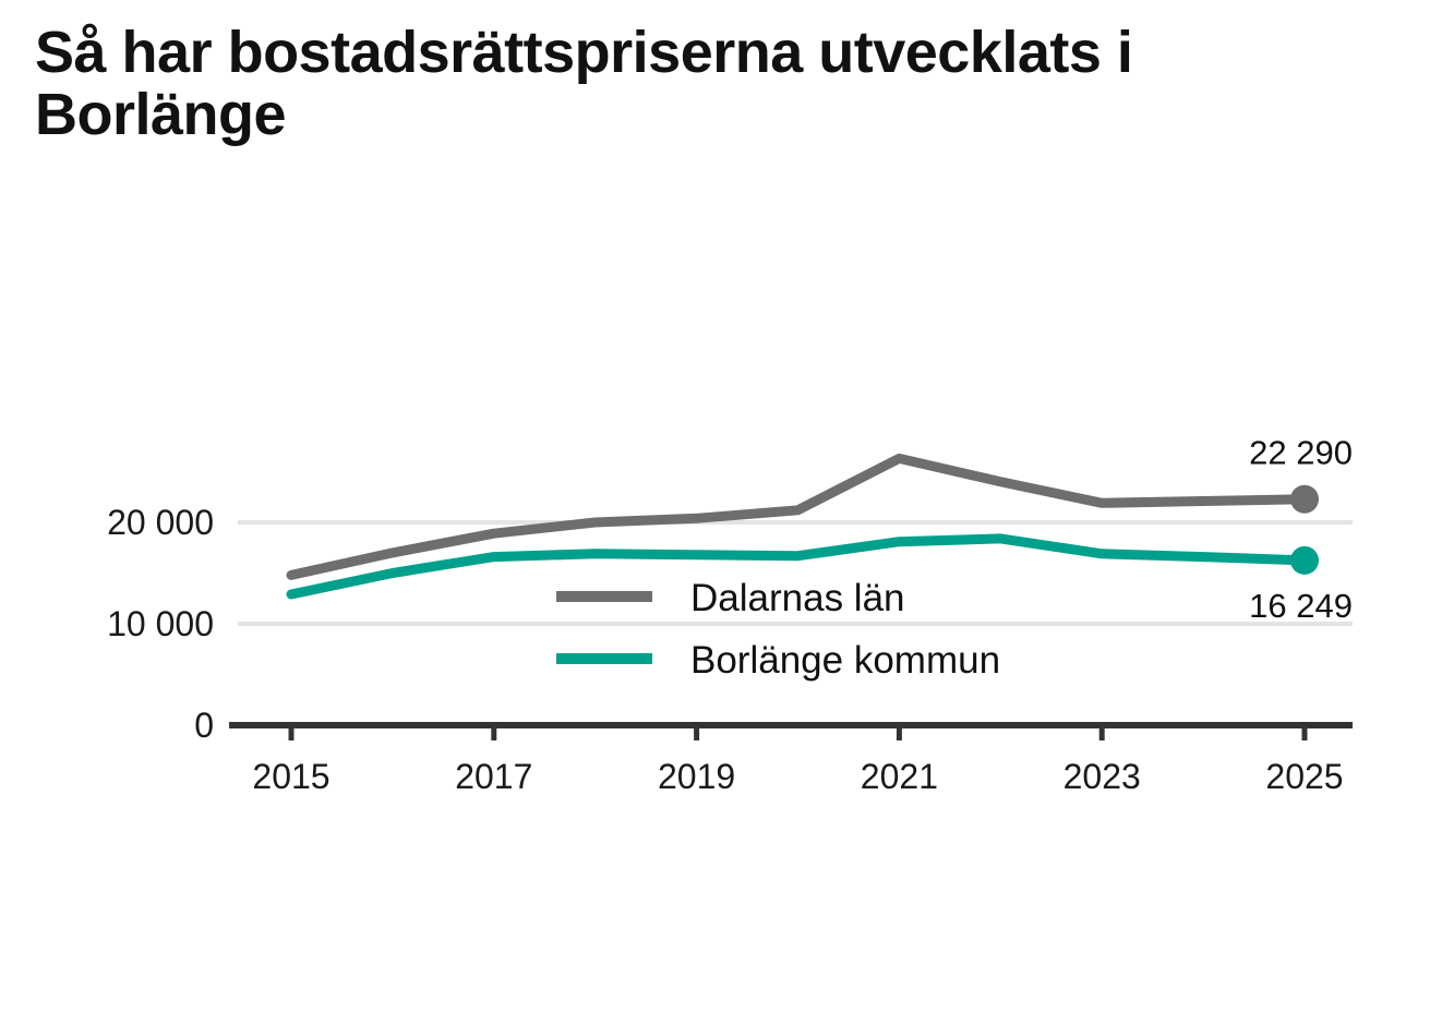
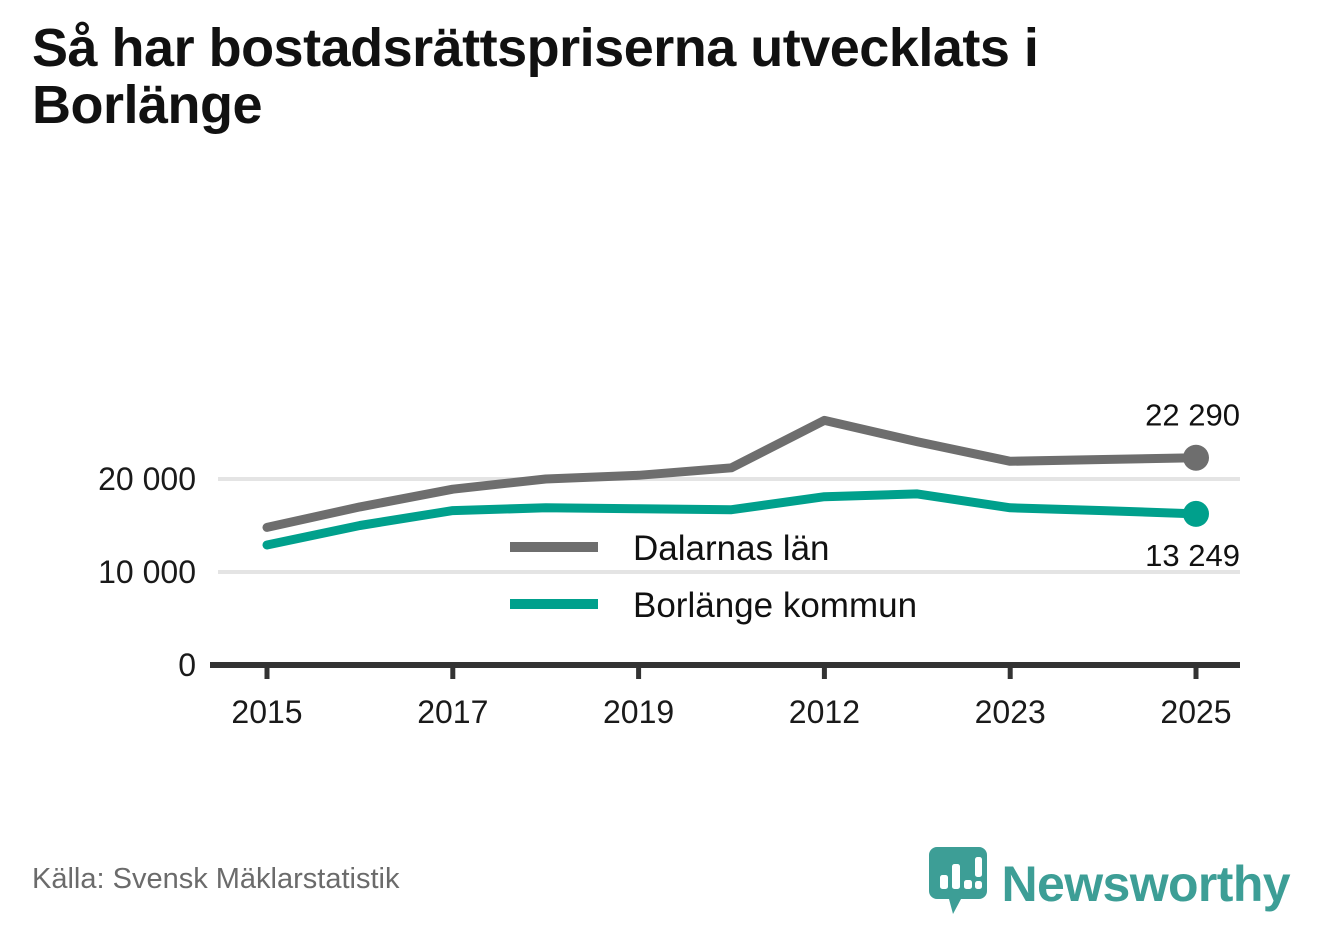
  Så har bostadsrättspriserna utvecklats i Borlänge
  0
  10 000
  20 000
  2015
  2017
  2019
- 2021
+ 2012
  2023
  2025
  22 290
- 16 249
+ 13 249
  Dalarnas län
  Borlänge kommun
+ Källa: Svensk Mäklarstatistik
+ Newsworthy
